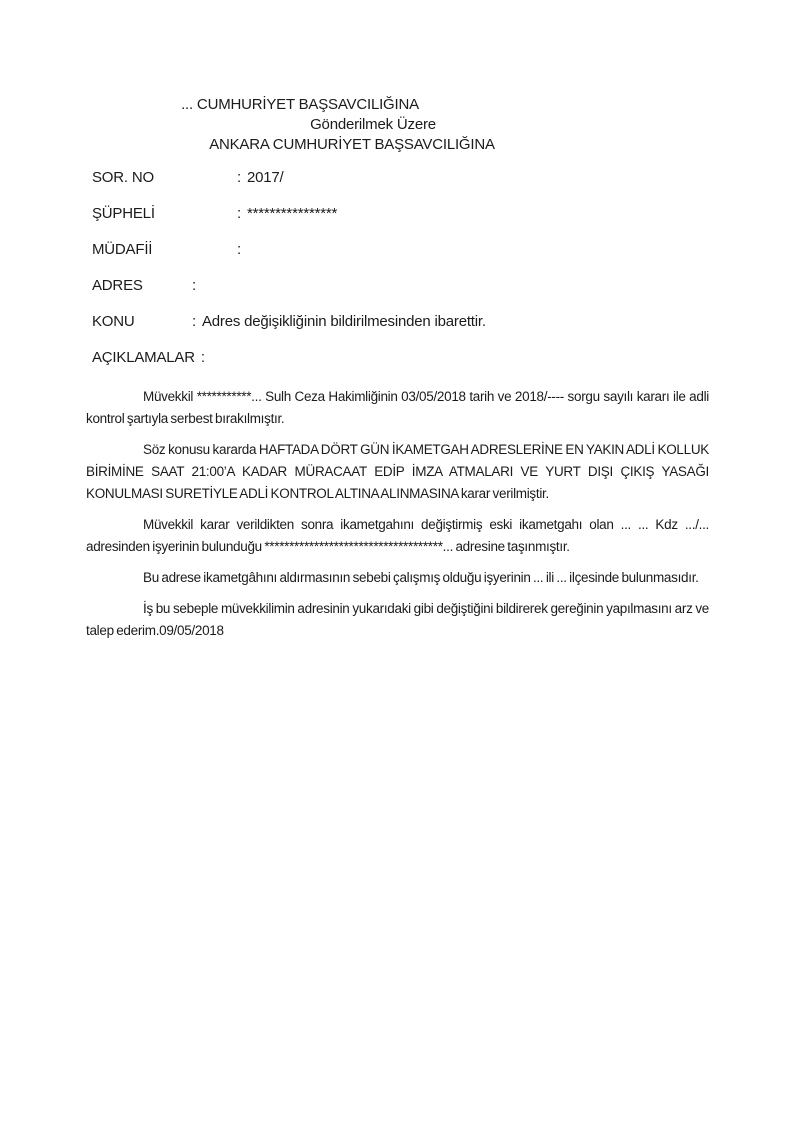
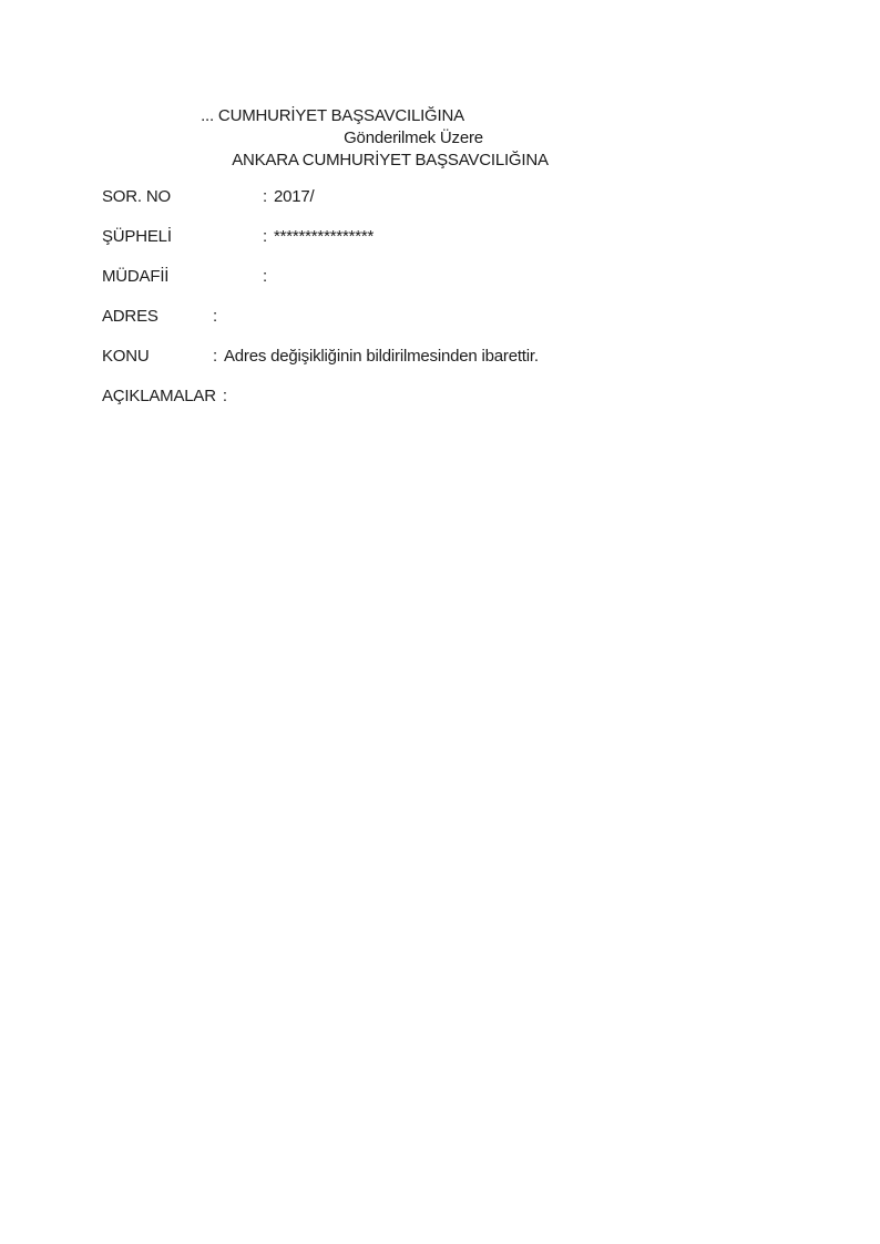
  ... CUMHURİYET BAŞSAVCILIĞINA
  Gönderilmek Üzere
  ANKARA CUMHURİYET BAŞSAVCILIĞINA
  SOR. NO
  :
  2017/
  ŞÜPHELİ
  :
  ****************
  MÜDAFİİ
  :
  ADRES
  :
  KONU
  :
  Adres değişikliğinin bildirilmesinden ibarettir.
  AÇIKLAMALAR
  :
- Müvekkil ***********... Sulh Ceza Hakimliğinin 03/05/2018 tarih ve 2018/---- sorgu sayılı kararı ile adli kontrol şartıyla serbest bırakılmıştır.
- Söz konusu kararda HAFTADA DÖRT GÜN İKAMETGAH ADRESLERİNE EN YAKIN ADLİ KOLLUK BİRİMİNE SAAT 21:00’A KADAR MÜRACAAT EDİP İMZA ATMALARI VE YURT DIŞI ÇIKIŞ YASAĞI KONULMASI SURETİYLE ADLİ KONTROL ALTINA ALINMASINA karar verilmiştir.
- Müvekkil karar verildikten sonra ikametgahını değiştirmiş eski ikametgahı olan ... ... Kdz .../... adresinden işyerinin bulunduğu ************************************... adresine taşınmıştır.
- Bu adrese ikametgâhını aldırmasının sebebi çalışmış olduğu işyerinin ... ili ... ilçesinde bulunmasıdır.
- İş bu sebeple müvekkilimin adresinin yukarıdaki gibi değiştiğini bildirerek gereğinin yapılmasını arz ve talep ederim.09/05/2018
